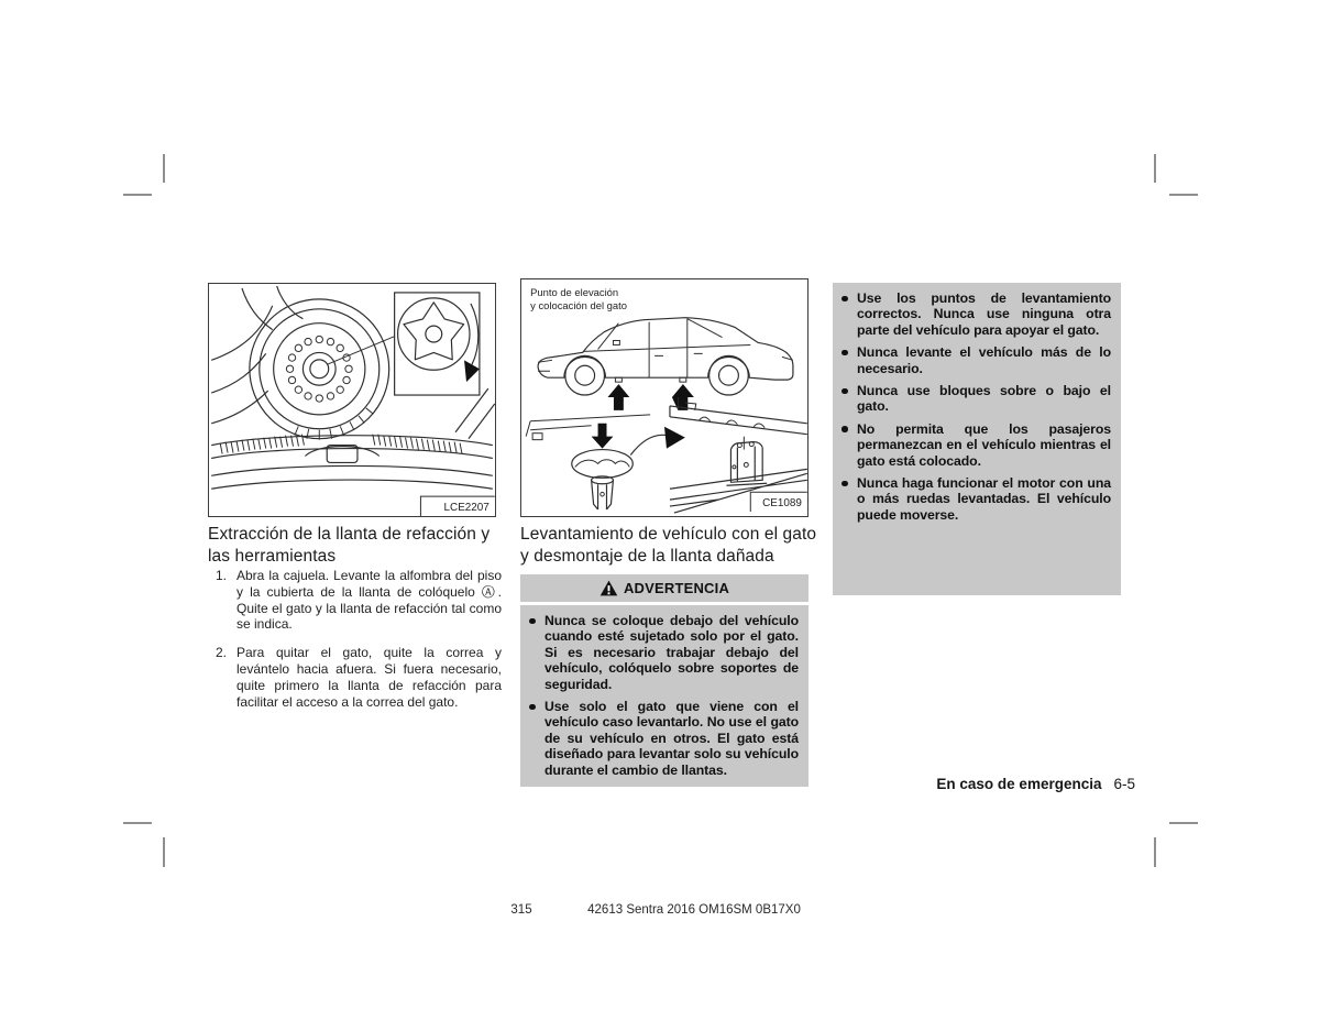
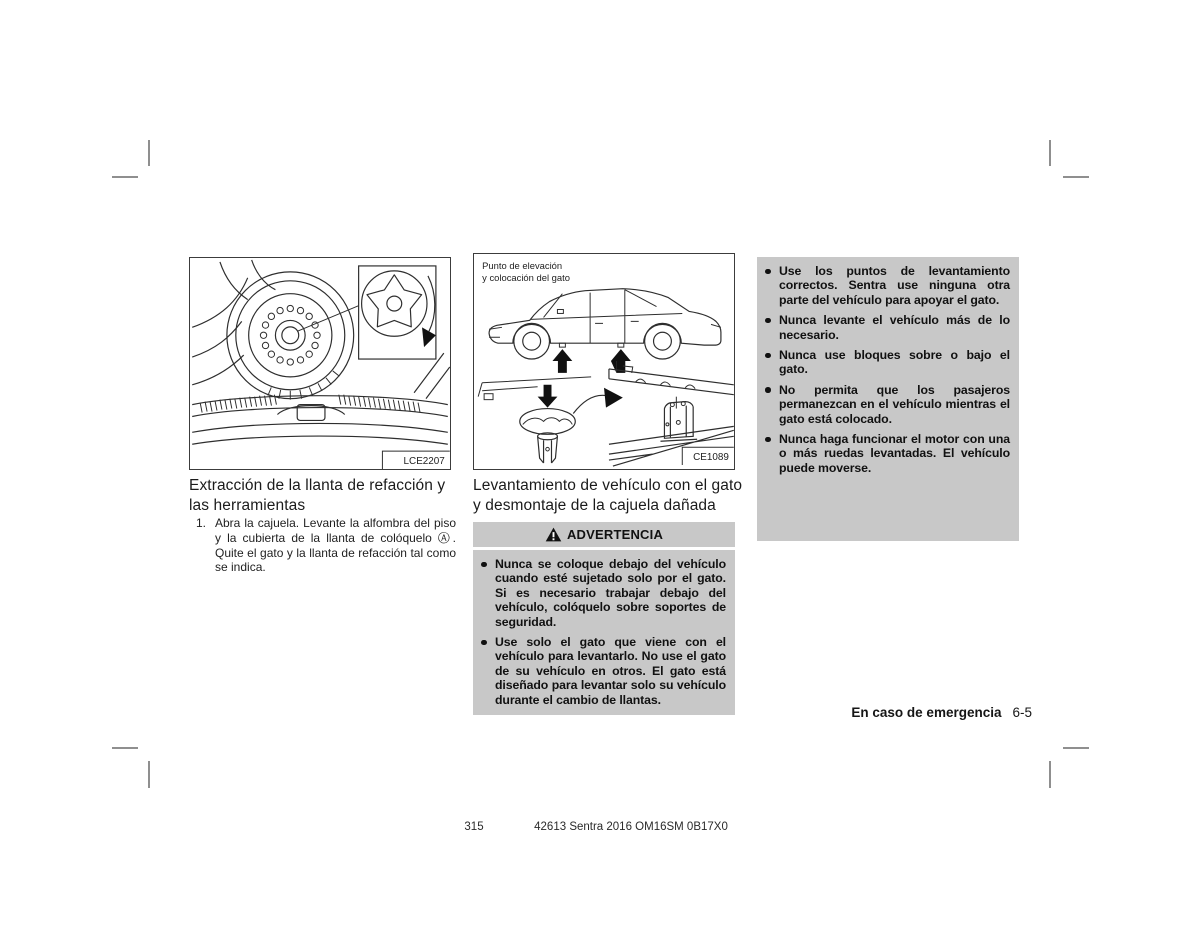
  LCE2207
  Extracción de la llanta de refacción y las herramientas
  1.
  Abra la cajuela. Levante la alfombra del piso y la cubierta de la llanta de colóquelo Ⓐ. Quite el gato y la llanta de refacción tal como se indica.
- 2.
- Para quitar el gato, quite la correa y levántelo hacia afuera. Si fuera necesario, quite primero la llanta de refacción para facilitar el acceso a la correa del gato.
  Punto de elevación
  y colocación del gato
  CE1089
- Levantamiento de vehículo con el gato y desmontaje de la llanta dañada
+ Levantamiento de vehículo con el gato y desmontaje de la cajuela dañada
  ADVERTENCIA
  Nunca se coloque debajo del vehículo cuando esté sujetado solo por el gato. Si es necesario trabajar debajo del vehículo, colóquelo sobre soportes de seguridad.
- Use solo el gato que viene con el vehículo caso levantarlo. No use el gato de su vehículo en otros. El gato está diseñado para levantar solo su vehículo durante el cambio de llantas.
+ Use solo el gato que viene con el vehículo para levantarlo. No use el gato de su vehículo en otros. El gato está diseñado para levantar solo su vehículo durante el cambio de llantas.
- Use los puntos de levantamiento correctos. Nunca use ninguna otra parte del vehículo para apoyar el gato.
+ Use los puntos de levantamiento correctos. Sentra use ninguna otra parte del vehículo para apoyar el gato.
  Nunca levante el vehículo más de lo necesario.
  Nunca use bloques sobre o bajo el gato.
  No permita que los pasajeros permanezcan en el vehículo mientras el gato está colocado.
  Nunca haga funcionar el motor con una o más ruedas levantadas. El vehículo puede moverse.
  En caso de emergencia 6-5
  315
  42613 Sentra 2016 OM16SM 0B17X0
